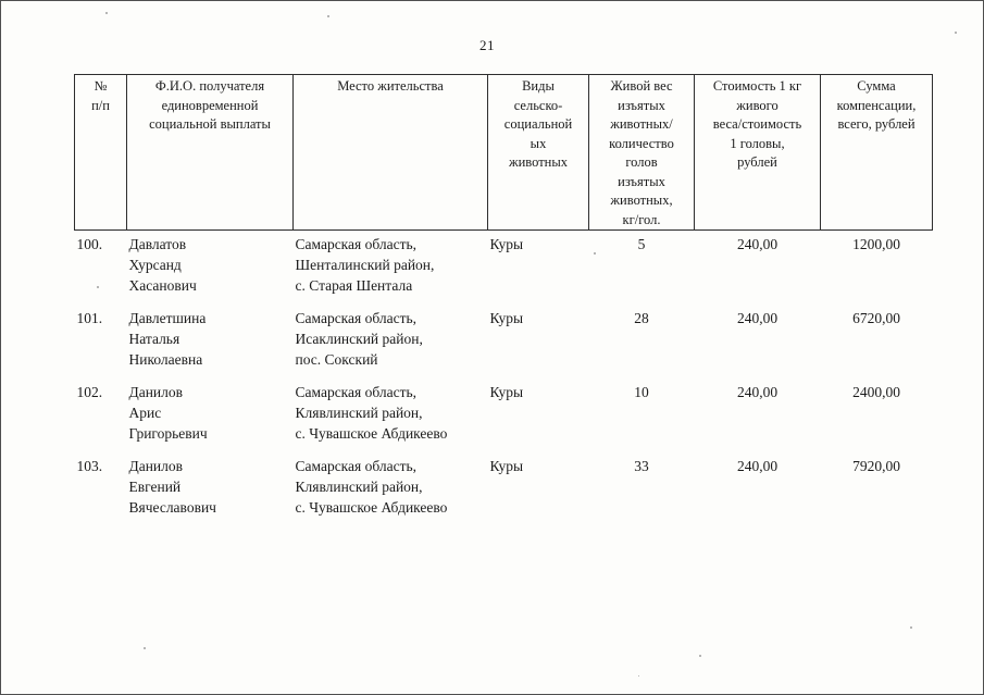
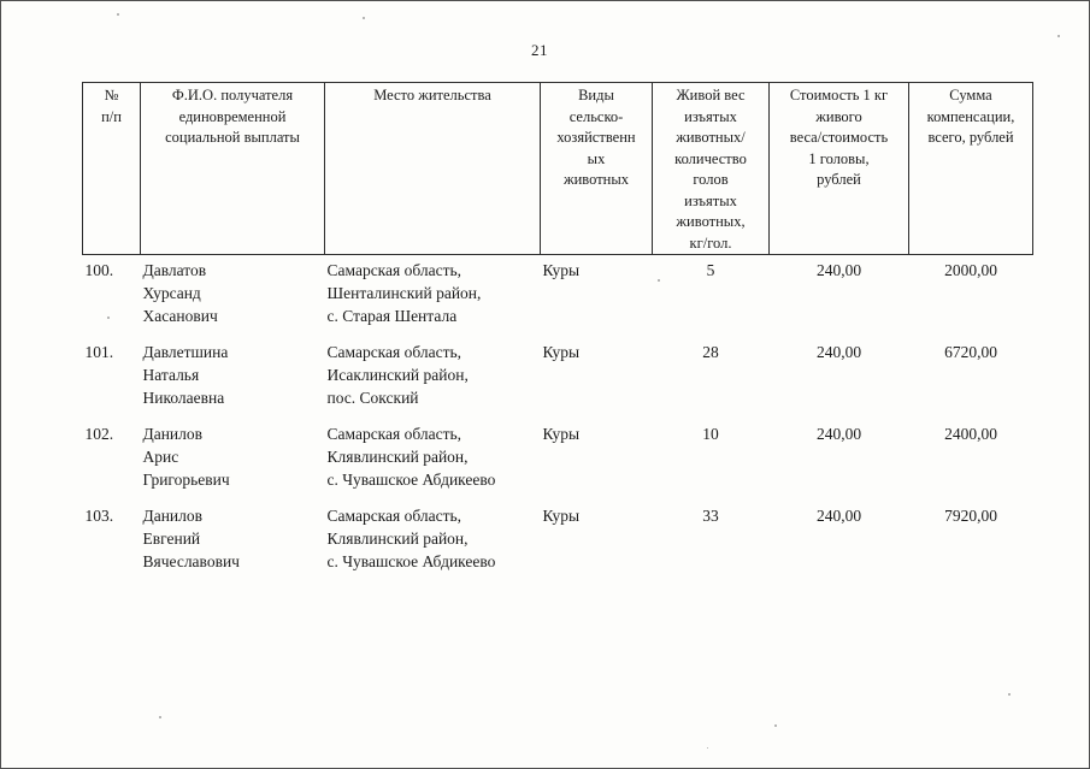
  21
- № п/п	Ф.И.О. получателя единовременной социальной выплаты	Место жительства	Виды сельско- социальной ых животных	Живой вес изъятых животных/ количество голов изъятых животных, кг/гол.	Стоимость 1 кг живого веса/стоимость 1 головы, рублей	Сумма компенсации, всего, рублей
+ № п/п	Ф.И.О. получателя единовременной социальной выплаты	Место жительства	Виды сельско- хозяйственн ых животных	Живой вес изъятых животных/ количество голов изъятых животных, кг/гол.	Стоимость 1 кг живого веса/стоимость 1 головы, рублей	Сумма компенсации, всего, рублей
- 100.	Давлатов Хурсанд Хасанович	Самарская область, Шенталинский район, с. Старая Шентала	Куры	5	240,00	1200,00
+ 100.	Давлатов Хурсанд Хасанович	Самарская область, Шенталинский район, с. Старая Шентала	Куры	5	240,00	2000,00
  101.	Давлетшина Наталья Николаевна	Самарская область, Исаклинский район, пос. Сокский	Куры	28	240,00	6720,00
  102.	Данилов Арис Григорьевич	Самарская область, Клявлинский район, с. Чувашское Абдикеево	Куры	10	240,00	2400,00
  103.	Данилов Евгений Вячеславович	Самарская область, Клявлинский район, с. Чувашское Абдикеево	Куры	33	240,00	7920,00
